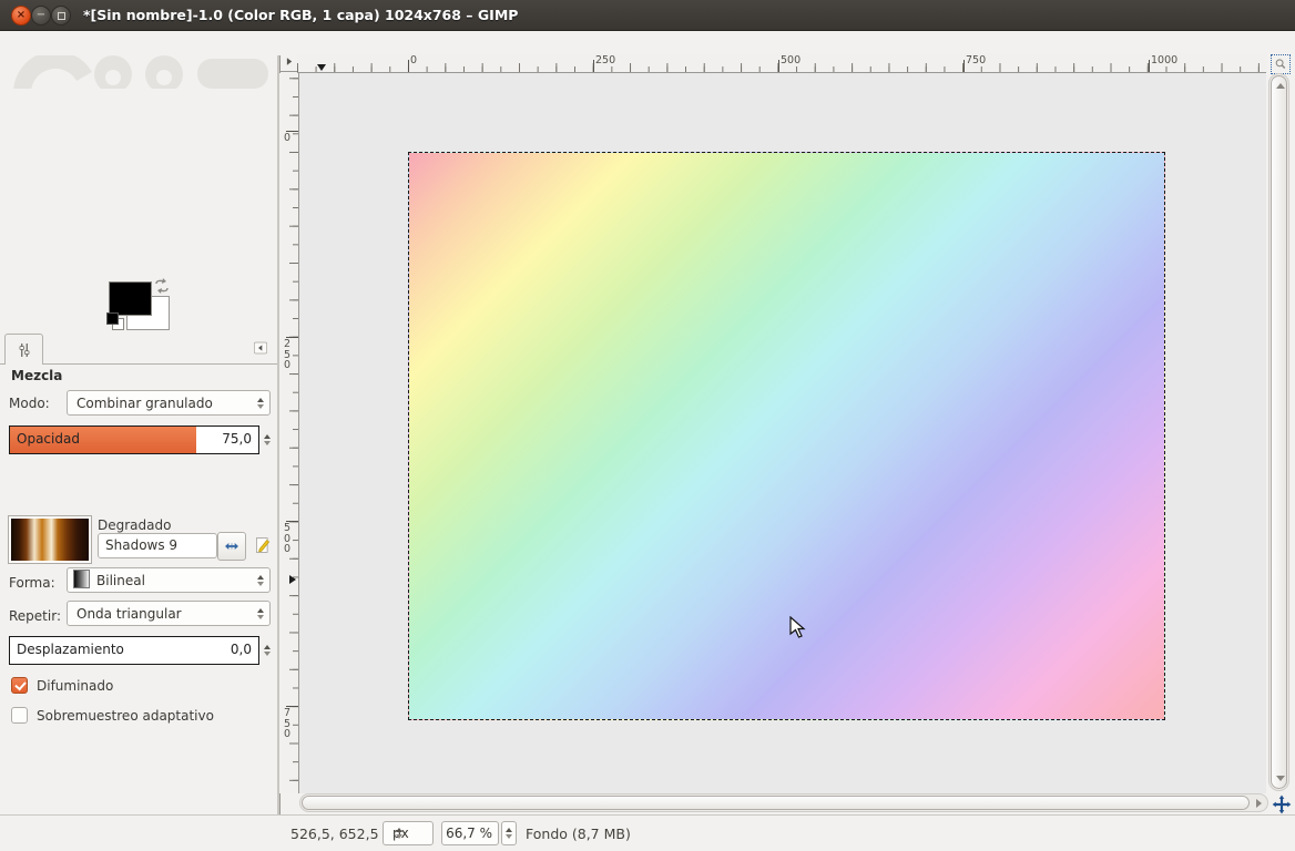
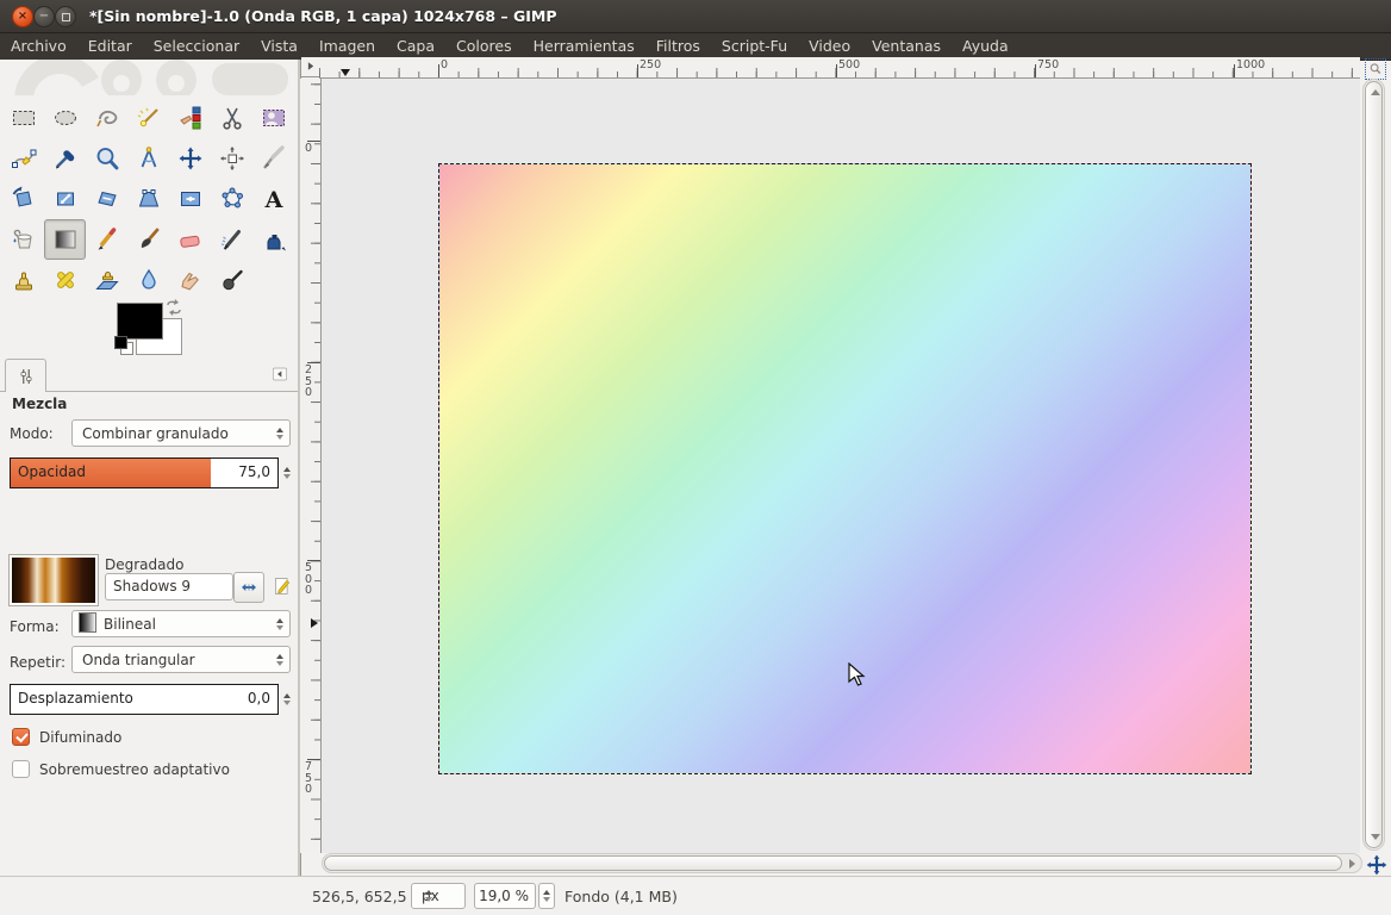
  ×
  −
- *[Sin nombre]-1.0 (Color RGB, 1 capa) 1024x768 – GIMP
+ *[Sin nombre]-1.0 (Onda RGB, 1 capa) 1024x768 – GIMP
+ Archivo Editar Seleccionar Vista Imagen Capa Colores Herramientas Filtros Script-Fu Video Ventanas Ayuda
+ A
  Mezcla
  Modo:
  Combinar granulado
  Opacidad
  75,0
  Degradado
  Shadows 9
  Forma:
  Bilineal
  Repetir:
  Onda triangular
  Desplazamiento
  0,0
  Difuminado
  Sobremuestreo adaptativo
  0
  250
  500
  750
  1000
  0
  250
  500
  750
  526,5, 652,5
  px
- 66,7 %
+ 19,0 %
- Fondo (8,7 MB)
+ Fondo (4,1 MB)
